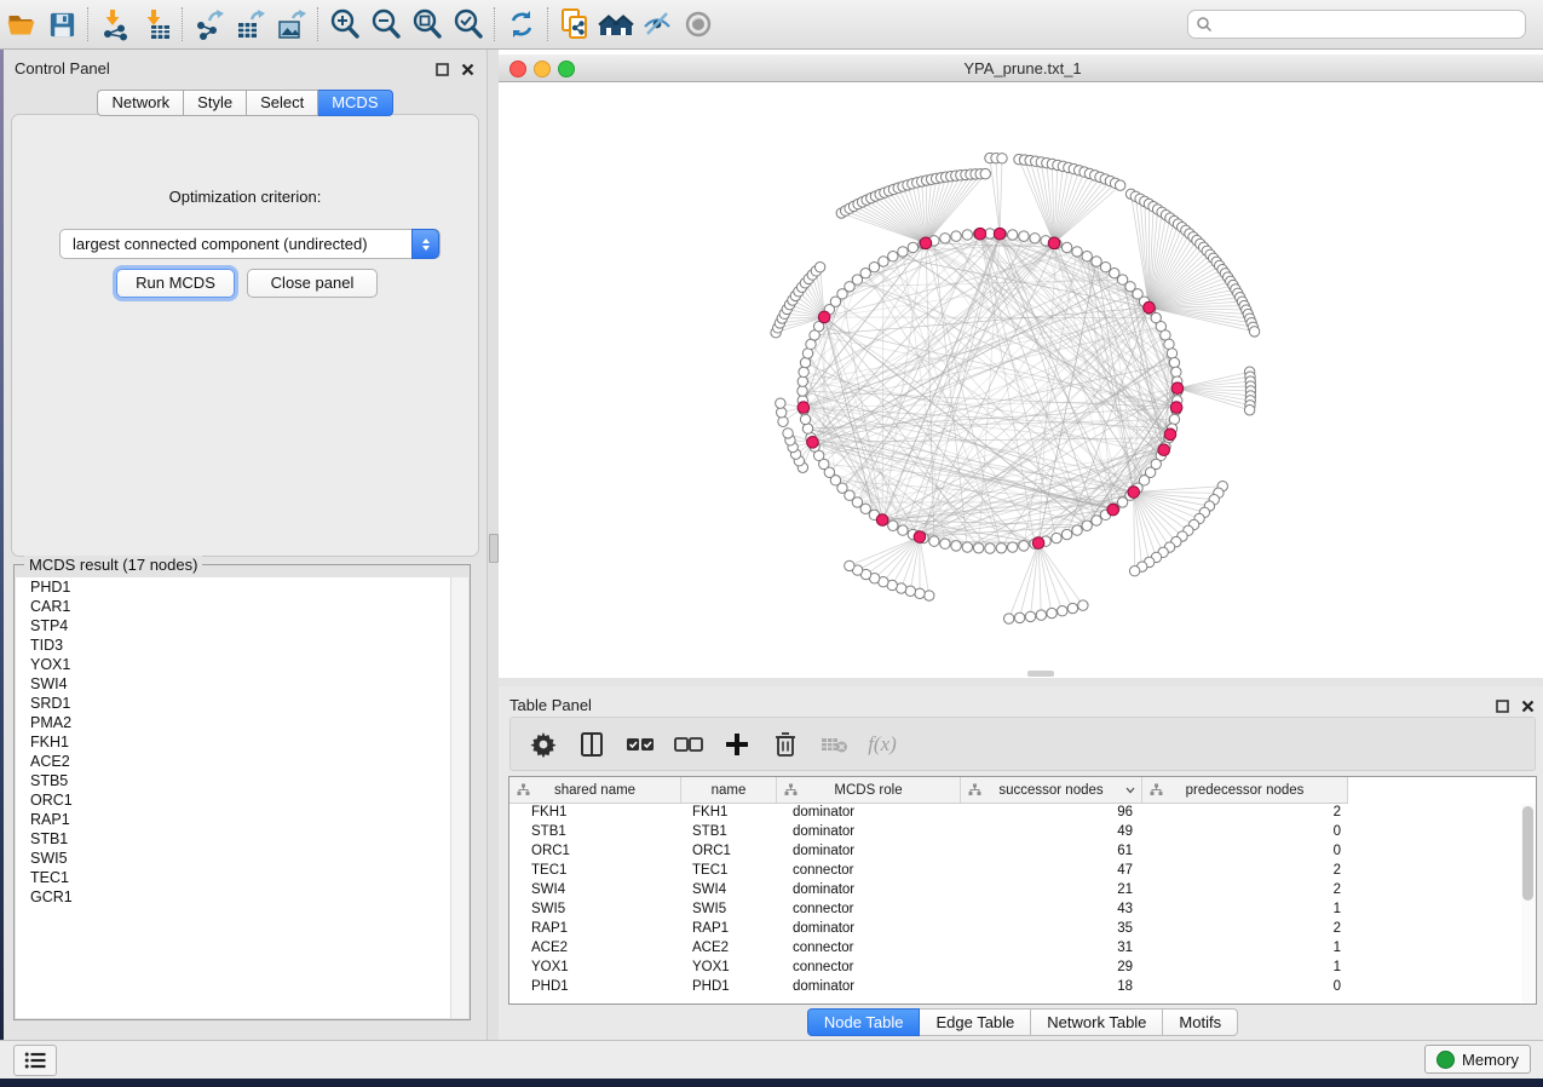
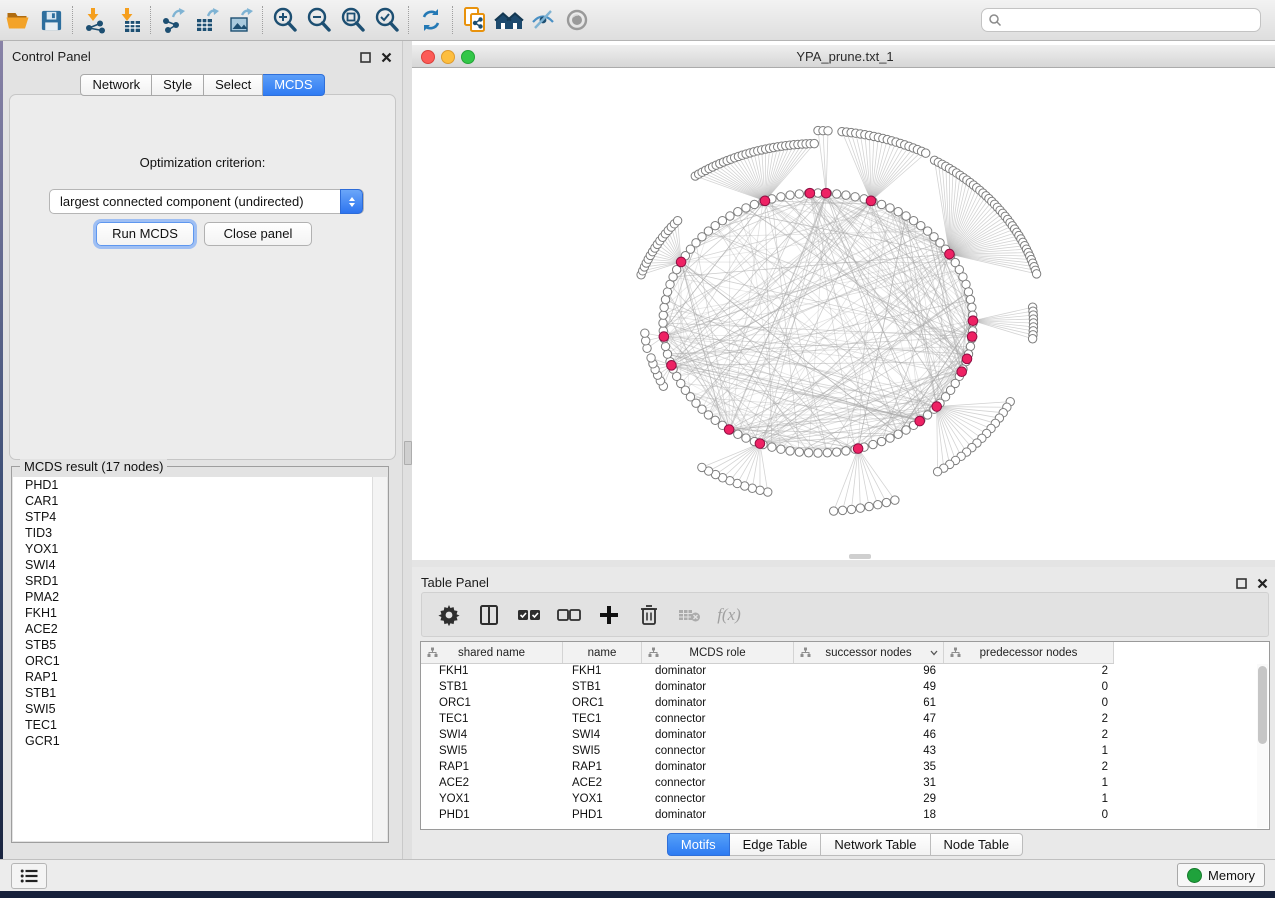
  Control Panel
  Network
  Style
  Select
  MCDS
  Optimization criterion:
  largest connected component (undirected)
  Run MCDS
  Close panel
  MCDS result (17 nodes)
  PHD1
  CAR1
  STP4
  TID3
  YOX1
  SWI4
  SRD1
  PMA2
  FKH1
  ACE2
  STB5
  ORC1
  RAP1
  STB1
  SWI5
  TEC1
  GCR1
  YPA_prune.txt_1
  Table Panel
  f(x)
  shared name
  name
  MCDS role
  successor nodes
  predecessor nodes
  FKH1
  FKH1
  dominator
  96
  2
  STB1
  STB1
  dominator
  49
  0
  ORC1
  ORC1
  dominator
  61
  0
  TEC1
  TEC1
  connector
  47
  2
  SWI4
  SWI4
  dominator
- 21
+ 46
  2
  SWI5
  SWI5
  connector
  43
  1
  RAP1
  RAP1
  dominator
  35
  2
  ACE2
  ACE2
  connector
  31
  1
  YOX1
  YOX1
  connector
  29
  1
  PHD1
  PHD1
  dominator
  18
  0
- Node Table
+ Motifs
  Edge Table
  Network Table
- Motifs
+ Node Table
  Memory
